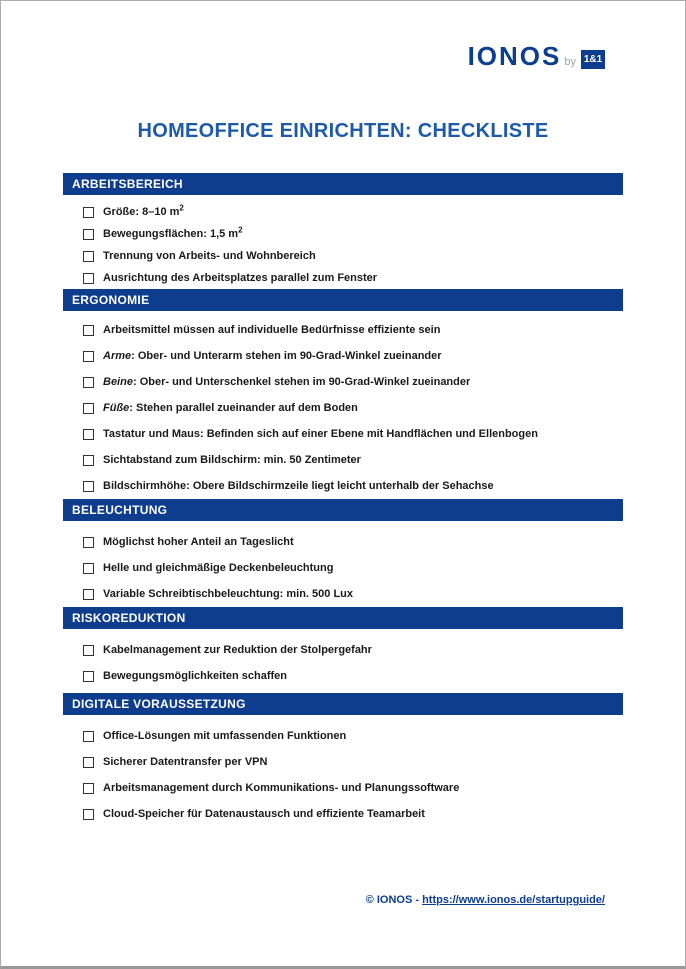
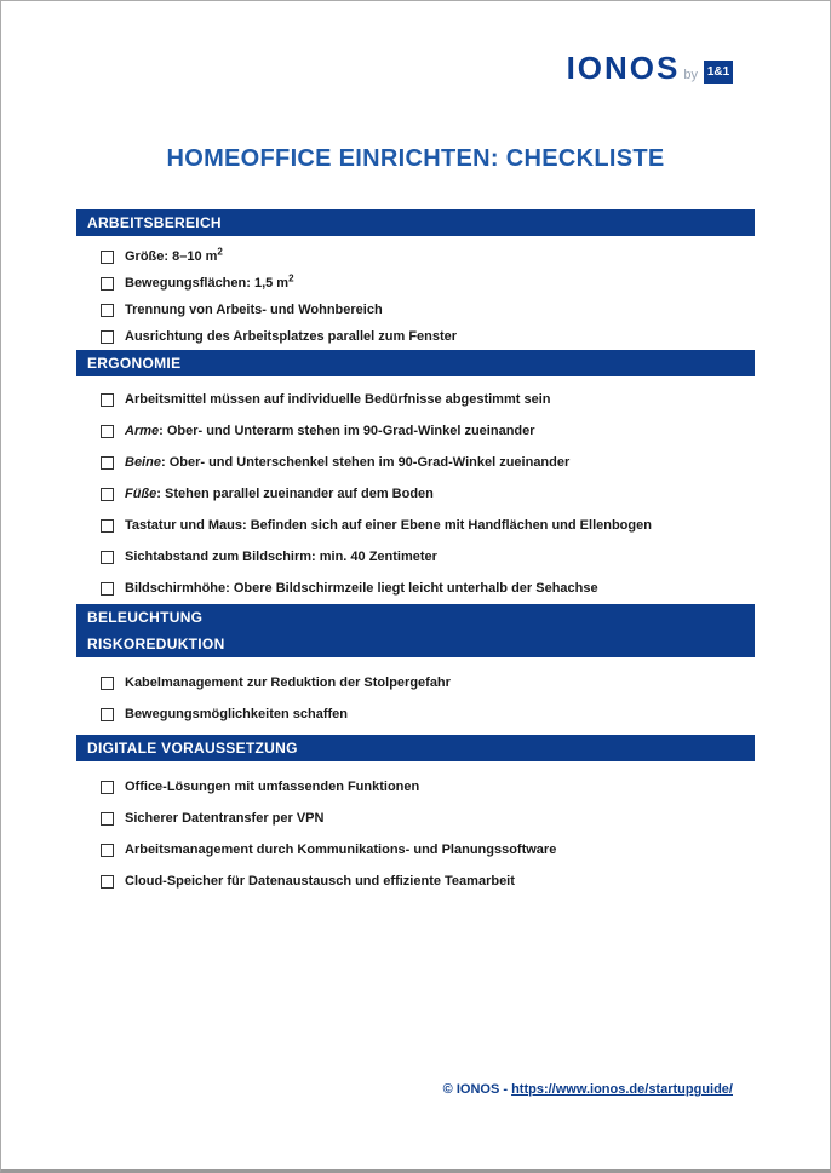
  IONOS
  by
  1&1
  HOMEOFFICE EINRICHTEN: CHECKLISTE
  ARBEITSBEREICH
  Größe: 8–10 m2
  Bewegungsflächen: 1,5 m2
  Trennung von Arbeits- und Wohnbereich
  Ausrichtung des Arbeitsplatzes parallel zum Fenster
  ERGONOMIE
- Arbeitsmittel müssen auf individuelle Bedürfnisse effiziente sein
+ Arbeitsmittel müssen auf individuelle Bedürfnisse abgestimmt sein
  Arme: Ober- und Unterarm stehen im 90-Grad-Winkel zueinander
  Beine: Ober- und Unterschenkel stehen im 90-Grad-Winkel zueinander
  Füße: Stehen parallel zueinander auf dem Boden
  Tastatur und Maus: Befinden sich auf einer Ebene mit Handflächen und Ellenbogen
- Sichtabstand zum Bildschirm: min. 50 Zentimeter
+ Sichtabstand zum Bildschirm: min. 40 Zentimeter
  Bildschirmhöhe: Obere Bildschirmzeile liegt leicht unterhalb der Sehachse
  BELEUCHTUNG
- Möglichst hoher Anteil an Tageslicht
- Helle und gleichmäßige Deckenbeleuchtung
- Variable Schreibtischbeleuchtung: min. 500 Lux
  RISKOREDUKTION
  Kabelmanagement zur Reduktion der Stolpergefahr
  Bewegungsmöglichkeiten schaffen
  DIGITALE VORAUSSETZUNG
  Office-Lösungen mit umfassenden Funktionen
  Sicherer Datentransfer per VPN
  Arbeitsmanagement durch Kommunikations- und Planungssoftware
  Cloud-Speicher für Datenaustausch und effiziente Teamarbeit
  © IONOS - https://www.ionos.de/startupguide/
